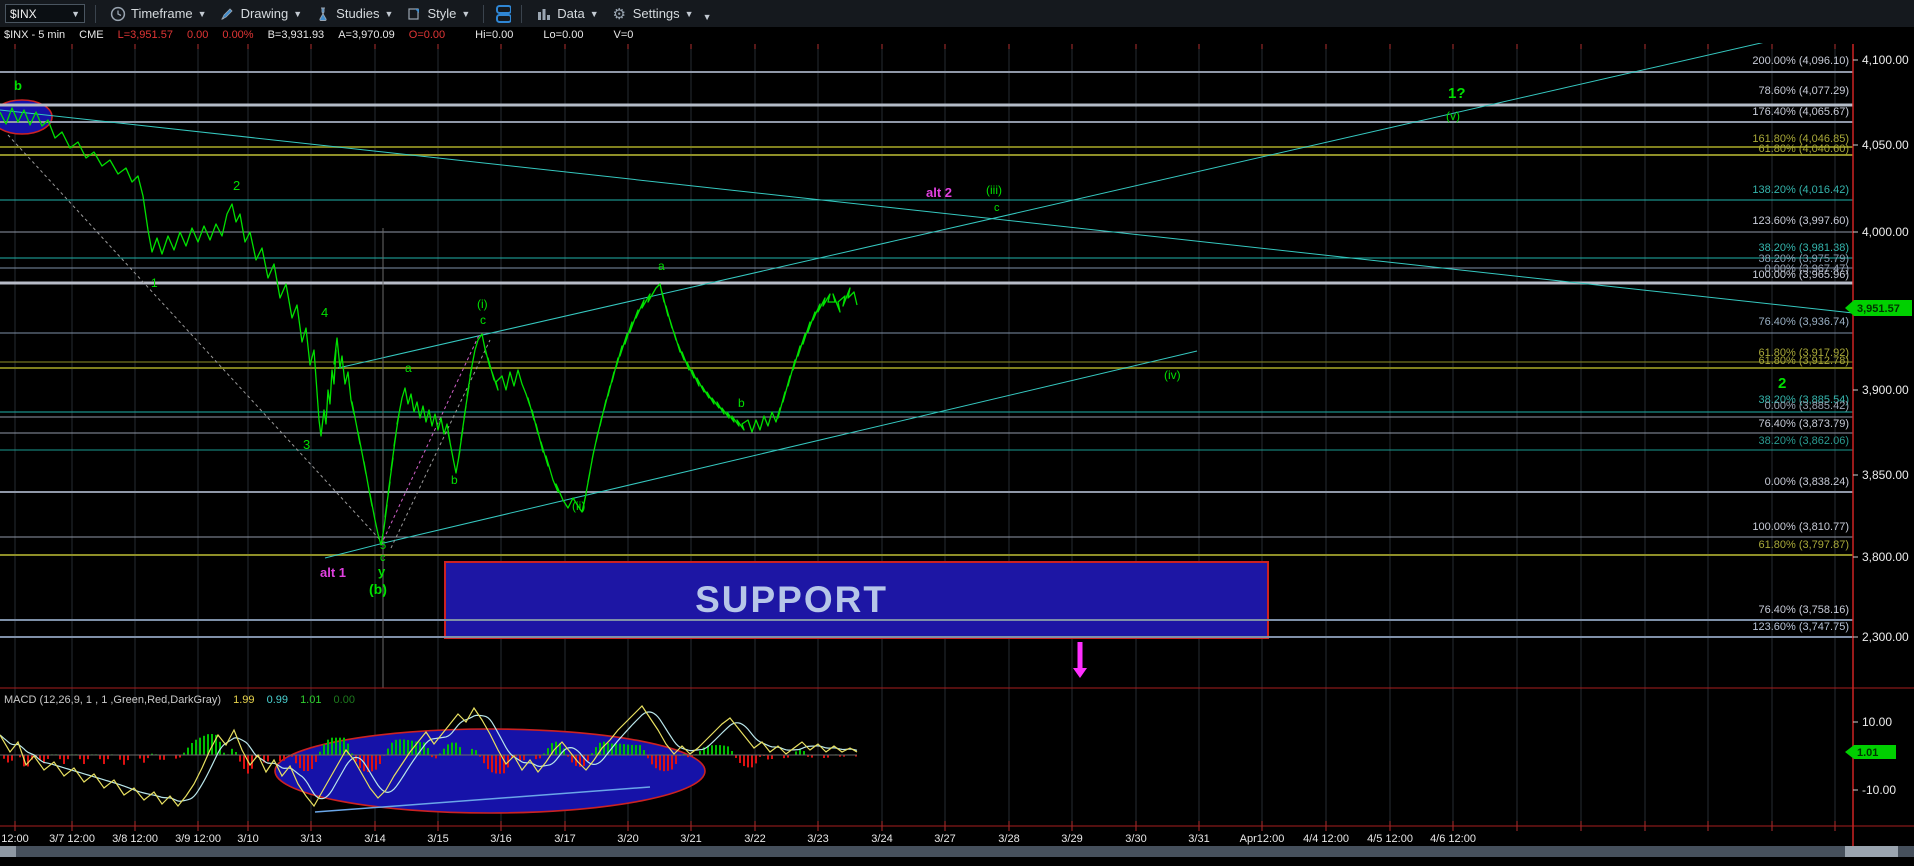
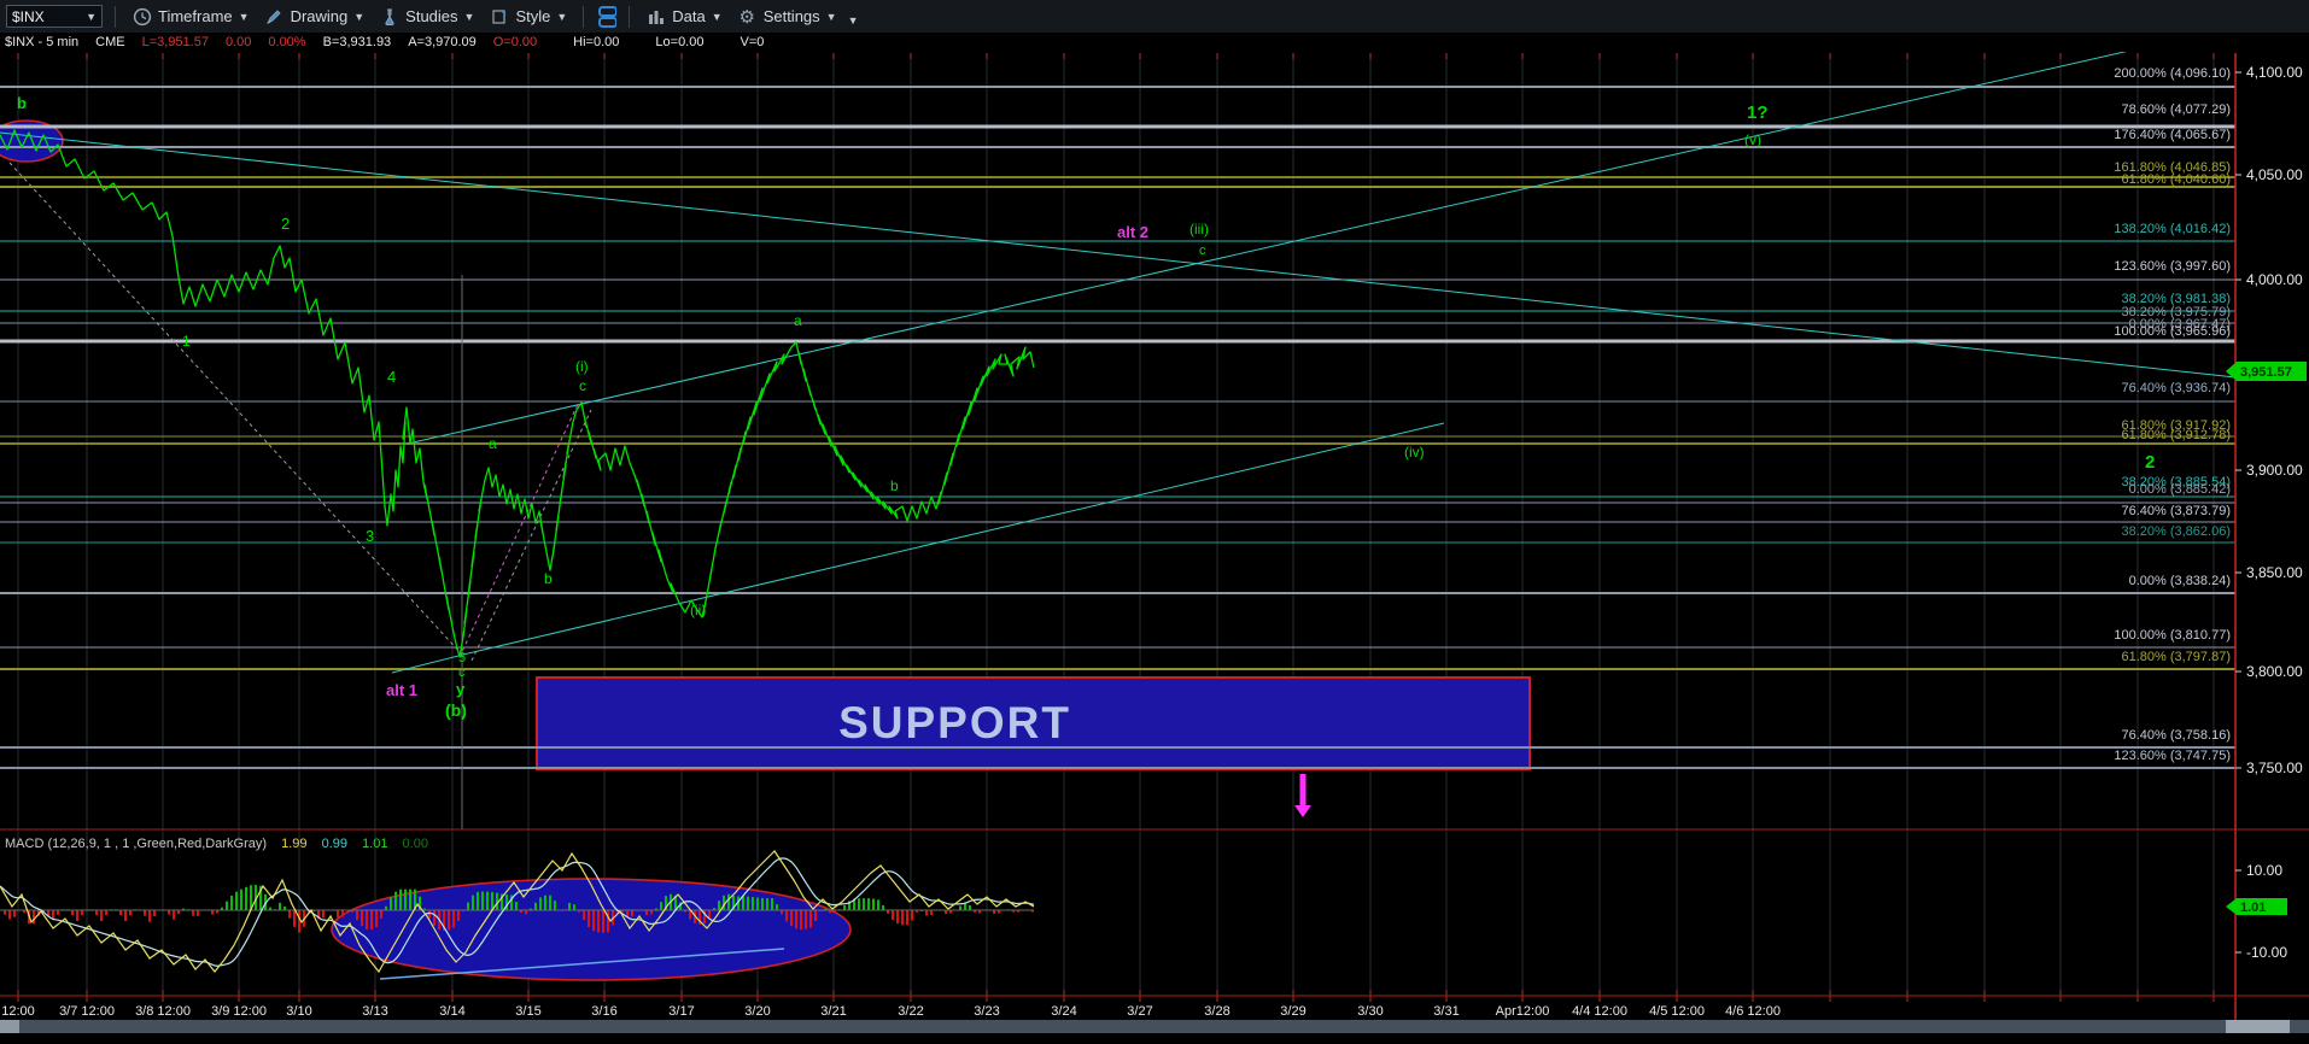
  200.00% (4,096.10)
  78.60% (4,077.29)
  176.40% (4,065.67)
  161.80% (4,046.85)
  61.80% (4,040.60)
  138.20% (4,016.42)
  123.60% (3,997.60)
  38.20% (3,981.38)
  38.20% (3,975.79)
  0.00% (3,967.47)
  100.00% (3,965.96)
  76.40% (3,936.74)
  61.80% (3,917.92)
  61.80% (3,912.78)
  38.20% (3,885.54)
  0.00% (3,885.42)
  76.40% (3,873.79)
  38.20% (3,862.06)
  0.00% (3,838.24)
  100.00% (3,810.77)
  61.80% (3,797.87)
  76.40% (3,758.16)
  123.60% (3,747.75)
  4,100.00
  4,050.00
  4,000.00
  3,900.00
  3,850.00
  3,800.00
- 2,300.00
+ 3,750.00
  3,951.57
  10.00
  -10.00
  1.01
  12:00
  3/7 12:00
  3/8 12:00
  3/9 12:00
  3/10
  3/13
  3/14
  3/15
  3/16
  3/17
  3/20
  3/21
  3/22
  3/23
  3/24
  3/27
  3/28
  3/29
  3/30
  3/31
  Apr12:00
  4/4 12:00
  4/5 12:00
  4/6 12:00
  b
  1
  2
  4
  3
  a
  (i)
  c
  b
  (ii)
  5
  c
  y
  (b)
  alt 1
  a
  b
  alt 2
  (iii)
  c
  (iv)
  1?
  (v)
  2
  $INX
  ▼
  Timeframe
  ▼
  Drawing
  ▼
  Studies
  ▼
  Style
  ▼
  Data
  ▼
  ⚙
  Settings
  ▼
  ▼
  $INX - 5 min
  CME
  L=3,951.57
  0.00
  0.00%
  B=3,931.93
  A=3,970.09
  O=0.00
  Hi=0.00
  Lo=0.00
  V=0
  SUPPORT
  MACD (12,26,9, 1 , 1 ,Green,Red,DarkGray) 1.99 0.99 1.01 0.00
